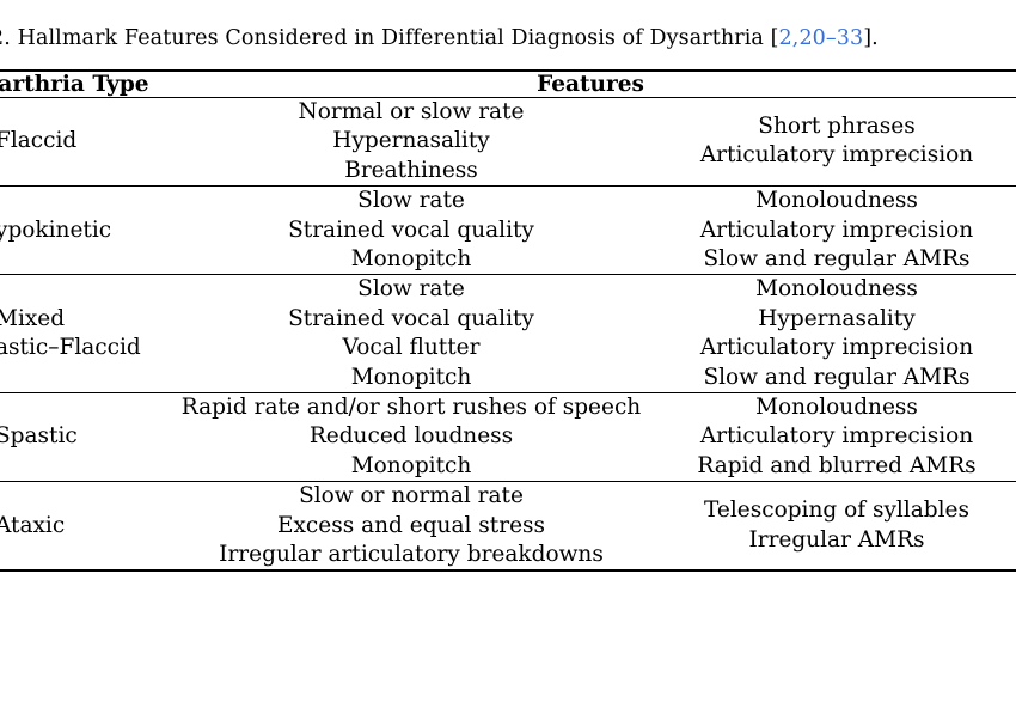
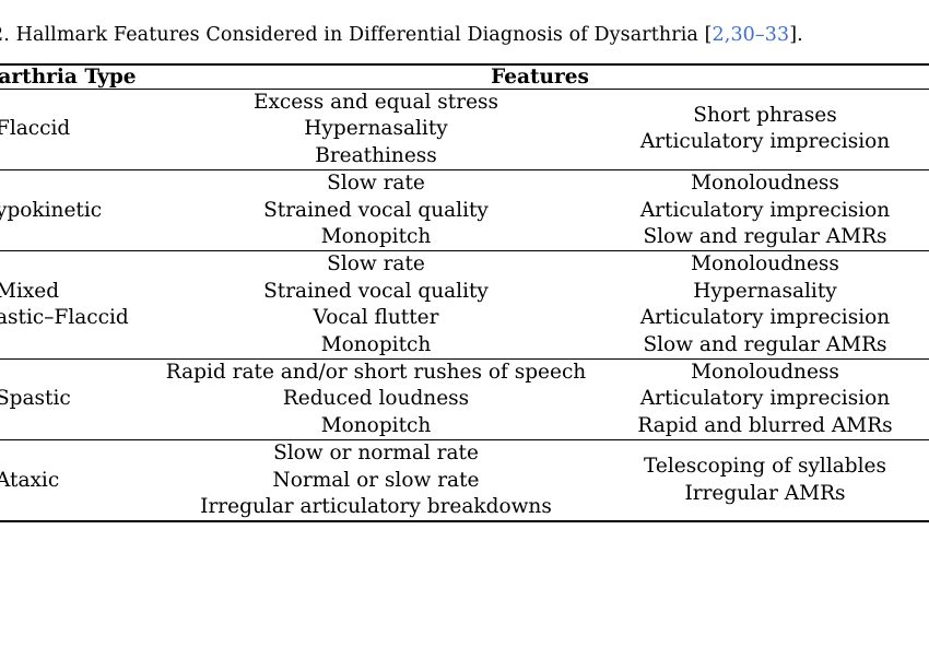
- . Hallmark Features Considered in Differential Diagnosis of Dysarthria [2,20–33].
+ . Hallmark Features Considered in Differential Diagnosis of Dysarthria [2,30–33].
  arthria Type	Features
- Flaccid	Normal or slow rate Hypernasality Breathiness	Short phrases Articulatory imprecision
+ Flaccid	Excess and equal stress Hypernasality Breathiness	Short phrases Articulatory imprecision
  ypokinetic	Slow rate Strained vocal quality Monopitch	Monoloudness Articulatory imprecision Slow and regular AMRs
  Mixed astic–Flaccid	Slow rate Strained vocal quality Vocal flutter Monopitch	Monoloudness Hypernasality Articulatory imprecision Slow and regular AMRs
  Spastic	Rapid rate and/or short rushes of speech Reduced loudness Monopitch	Monoloudness Articulatory imprecision Rapid and blurred AMRs
- Ataxic	Slow or normal rate Excess and equal stress Irregular articulatory breakdowns	Telescoping of syllables Irregular AMRs
+ Ataxic	Slow or normal rate Normal or slow rate Irregular articulatory breakdowns	Telescoping of syllables Irregular AMRs
